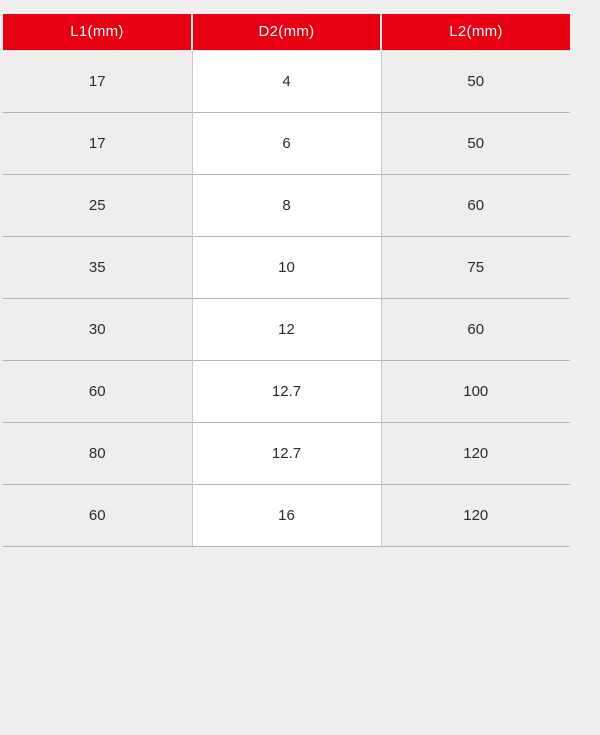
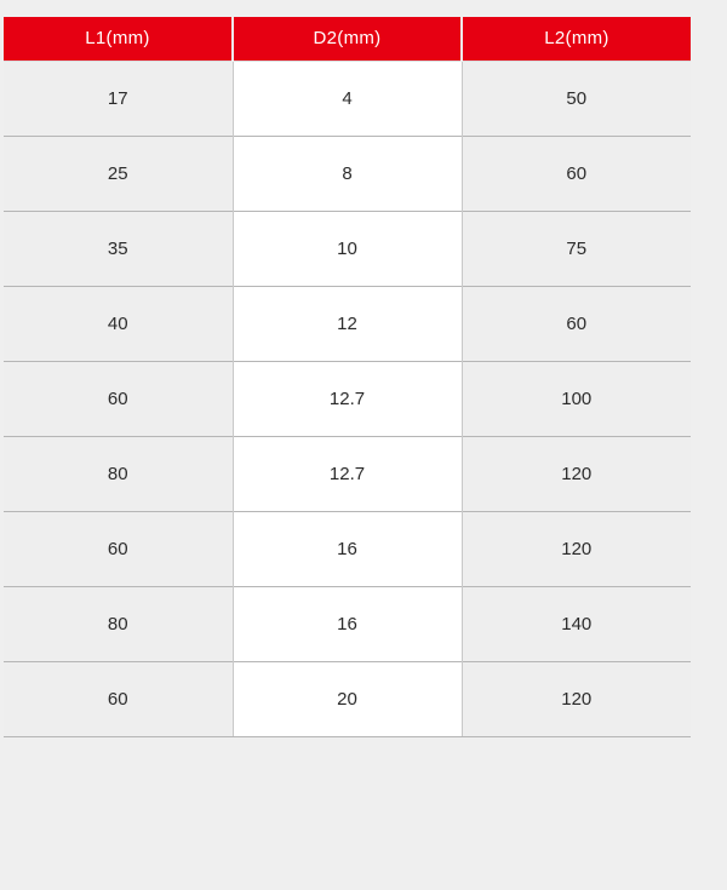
  L1(mm)	D2(mm)	L2(mm)
  17	4	50
- 17	6	50
  25	8	60
  35	10	75
- 30	12	60
+ 40	12	60
  60	12.7	100
  80	12.7	120
  60	16	120
+ 80	16	140
+ 60	20	120
